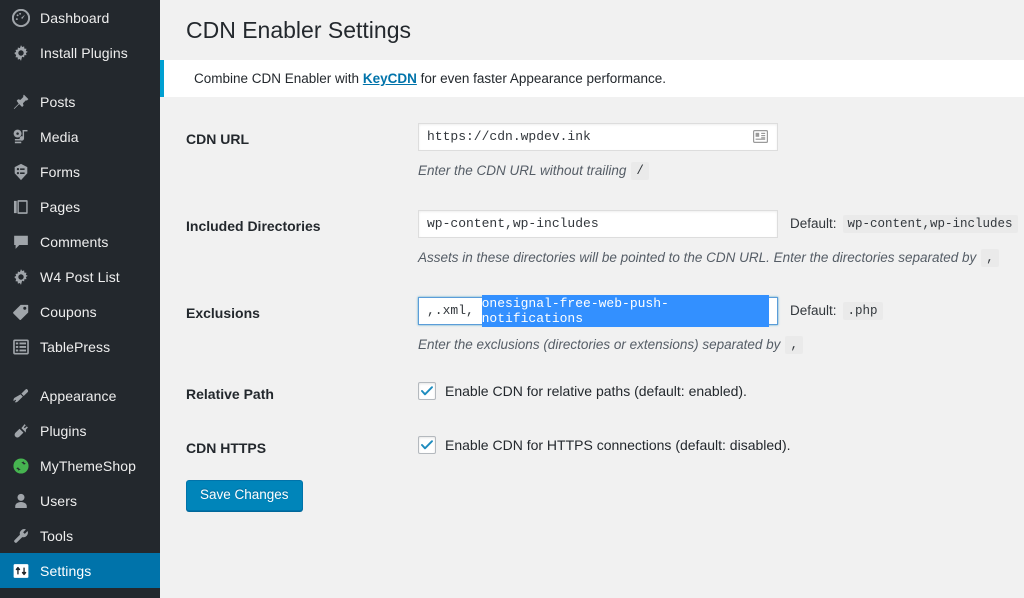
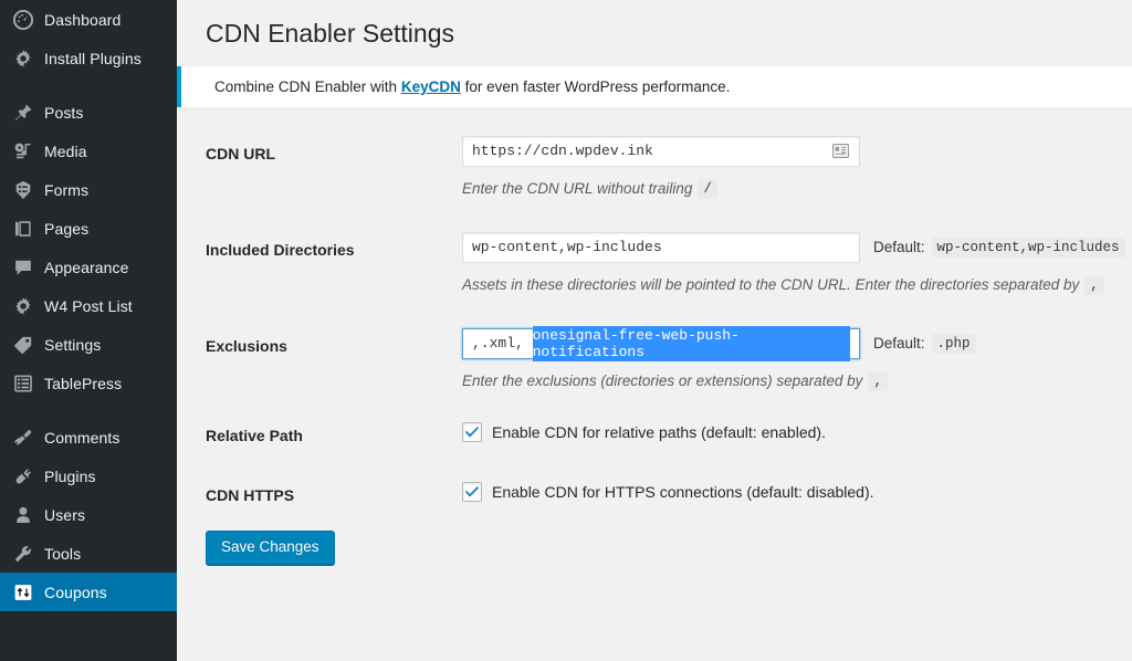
  Dashboard
  Install Plugins
  Posts
  Media
  Forms
  Pages
- Comments
+ Appearance
  W4 Post List
- Coupons
+ Settings
  TablePress
- Appearance
+ Comments
  Plugins
- MyThemeShop
  Users
  Tools
- Settings
+ Coupons
  CDN Enabler Settings
- Combine CDN Enabler with KeyCDN for even faster Appearance performance.
+ Combine CDN Enabler with KeyCDN for even faster WordPress performance.
  CDN URL
  https://cdn.wpdev.ink
  Enter the CDN URL without trailing
  /
  Included Directories
  wp-content,wp-includes
  Default:
  wp-content,wp-includes
  Assets in these directories will be pointed to the CDN URL. Enter the directories separated by
  ,
  Exclusions
  ,.xml,
  onesignal-free-web-push-notifications
  Default:
  .php
  Enter the exclusions (directories or extensions) separated by
  ,
  Relative Path
  Enable CDN for relative paths (default: enabled).
  CDN HTTPS
  Enable CDN for HTTPS connections (default: disabled).
  Save Changes
